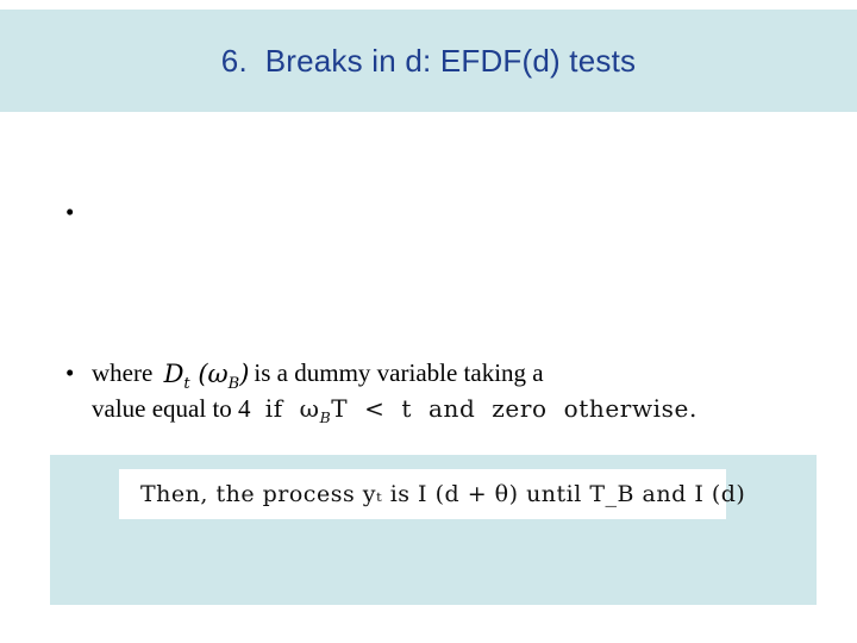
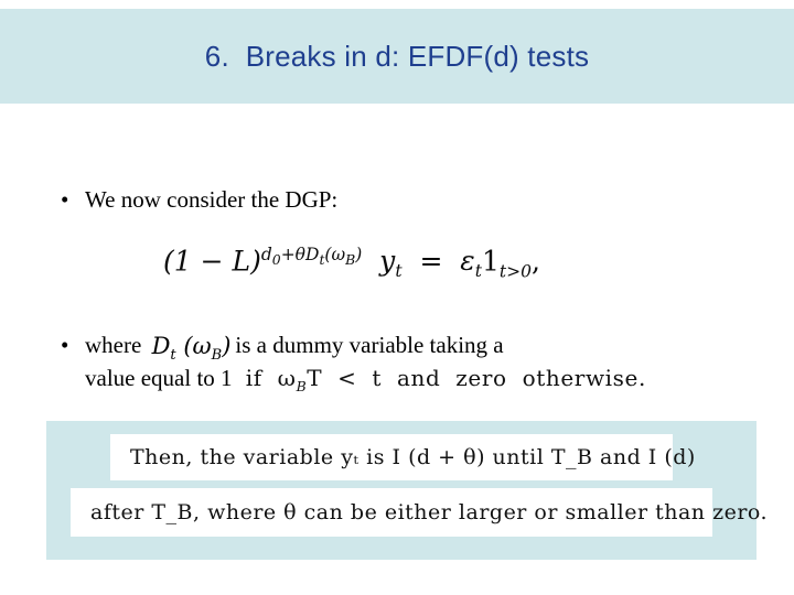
  6. Breaks in d: EFDF(d) tests
  •
+ We now consider the DGP:
+ (1 − L)d0+θDt(ωB) yt = εt1t>0,
  •
  where Dt (ωB) is a dummy variable taking a
- value equal to 4 if ωBT < t and zero otherwise.
+ value equal to 1 if ωBT < t and zero otherwise.
- Then, the process yₜ is I (d + θ) until T_B and I (d)
+ Then, the variable yₜ is I (d + θ) until T_B and I (d)
+ after T_B, where θ can be either larger or smaller than zero.
